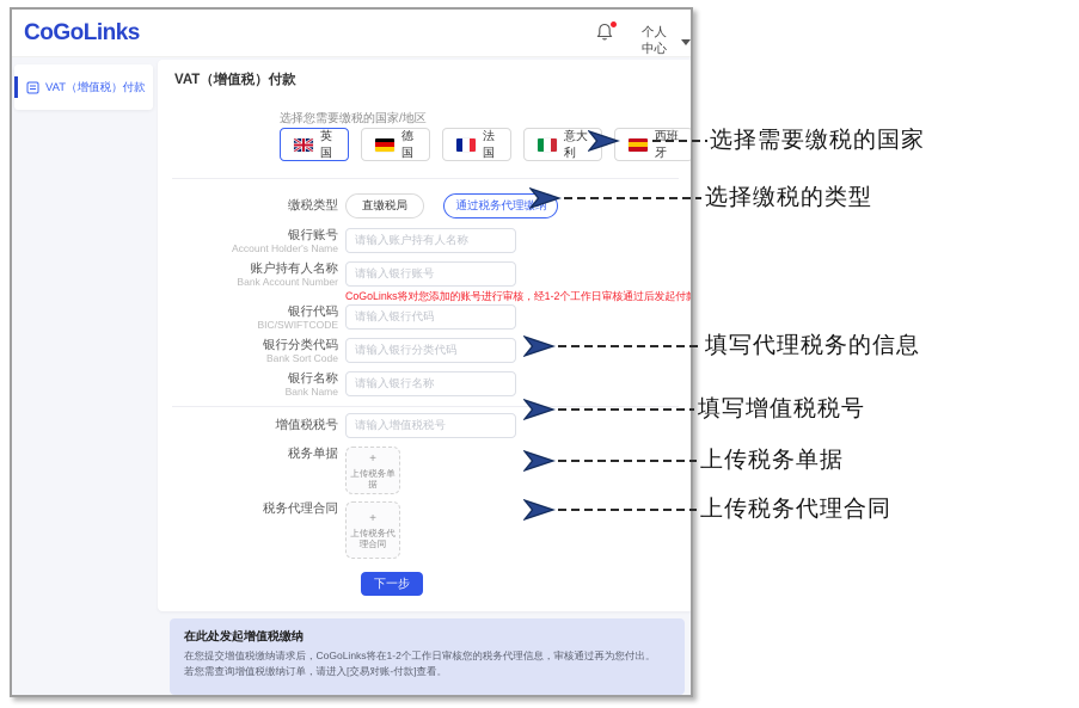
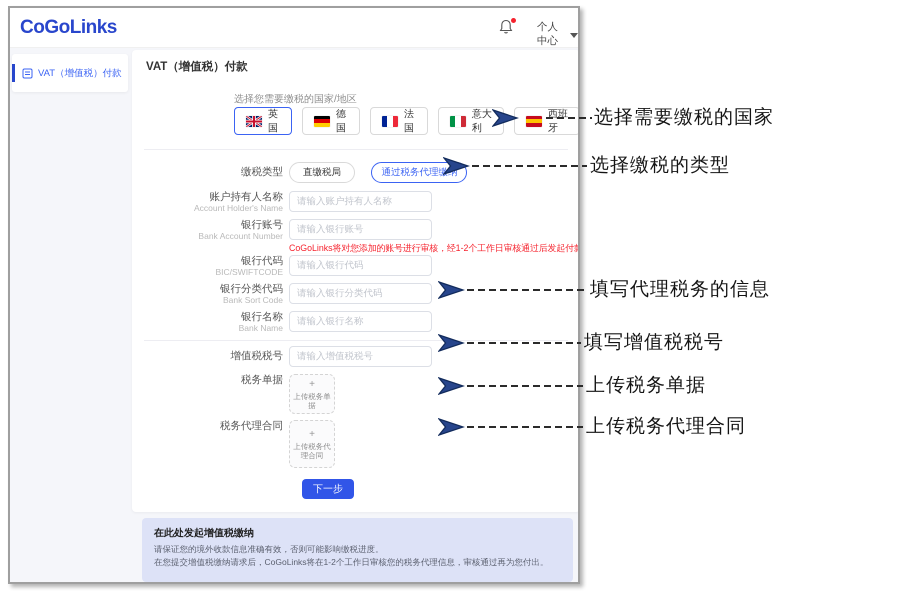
  CoGoLinks
  个人中心
  VAT（增值税）付款
  VAT（增值税）付款
  选择您需要缴税的国家/地区
  英国
  德国
  法国
  意大利
  西班牙
  缴税类型
  直缴税局 通过税务代理缴纳
- 银行账号
+ 账户持有人名称
  Account Holder's Name
  请输入账户持有人名称
- 账户持有人名称
+ 银行账号
  Bank Account Number
  请输入银行账号
  CoGoLinks将对您添加的账号进行审核，经1-2个工作日审核通过后发起付
  银行代码
  BIC/SWIFTCODE
  请输入银行代码
  银行分类代码
  Bank Sort Code
  请输入银行分类代码
  银行名称
  Bank Name
  请输入银行名称
  增值税税号
  请输入增值税税号
  税务单据
  +
  上传税务单据
  税务代理合同
  +
  上传税务代理合同
  下一步
  在此处发起增值税缴纳
+ 请保证您的境外收款信息准确有效，否则可能影响缴税进度。
  在您提交增值税缴纳请求后，CoGoLinks将在1-2个工作日审核您的税务代理信息，审核通过再为您付出。
- 若您需查询增值税缴纳订单，请进入[交易对账-付款]查看。
  选择需要缴税的国家
  选择缴税的类型
  填写代理税务的信息
  填写增值税税号
  上传税务单据
  上传税务代理合同
